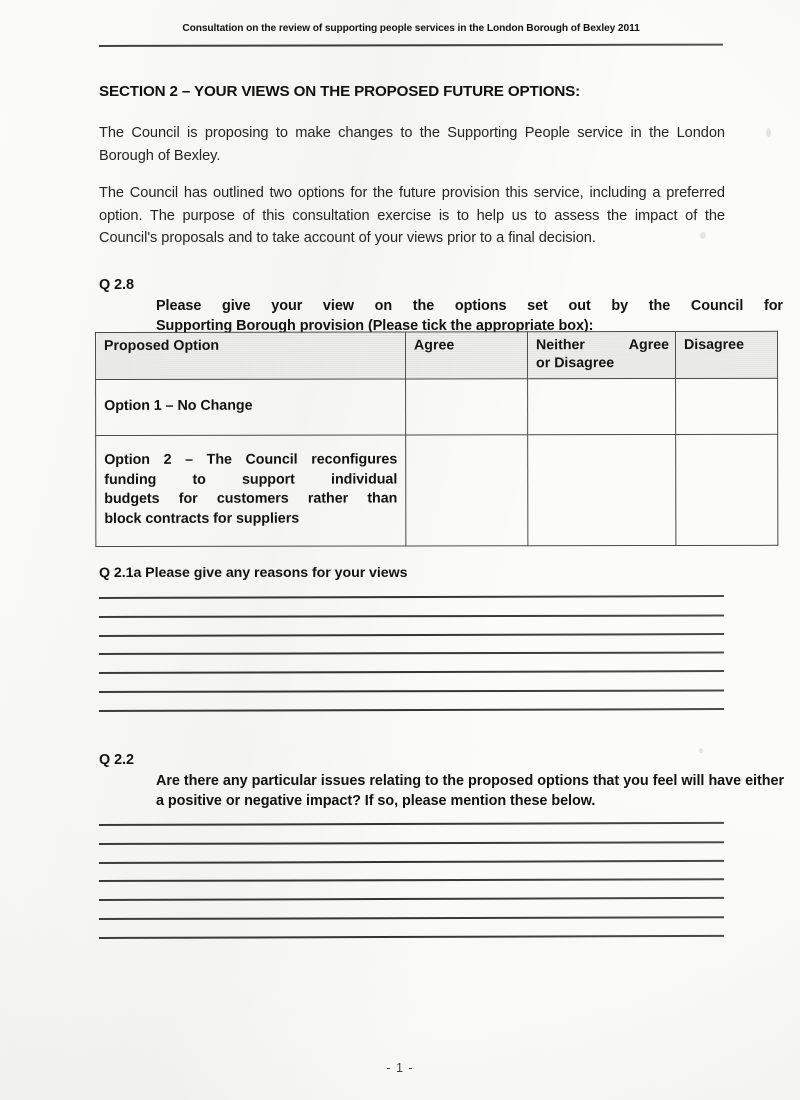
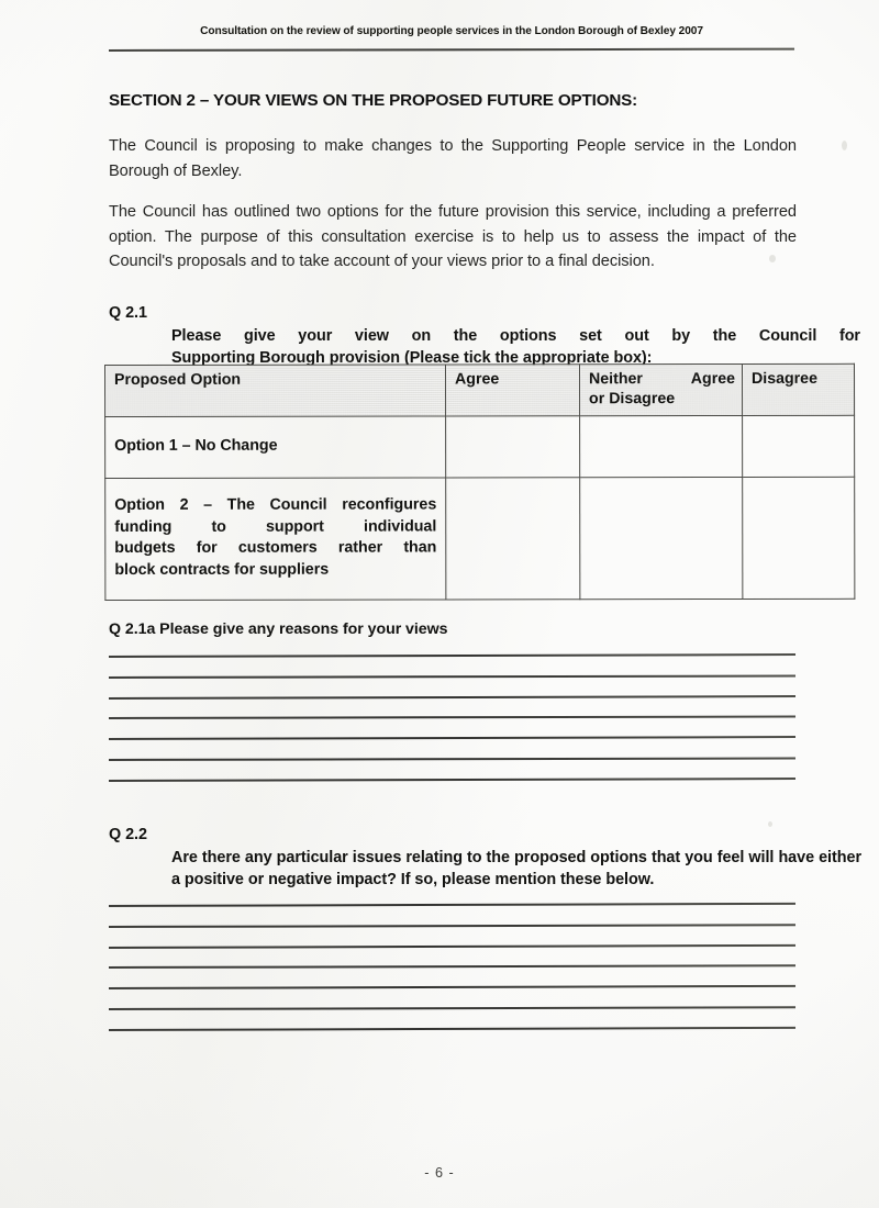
- Consultation on the review of supporting people services in the London Borough of Bexley 2011
+ Consultation on the review of supporting people services in the London Borough of Bexley 2007
  SECTION 2 – YOUR VIEWS ON THE PROPOSED FUTURE OPTIONS:
  The Council is proposing to make changes to the Supporting People service in the London Borough of Bexley.
  The Council has outlined two options for the future provision this service, including a preferred option. The purpose of this consultation exercise is to help us to assess the impact of the Council's proposals and to take account of your views prior to a final decision.
- Q 2.8
+ Q 2.1
  Please give your view on the options set out by the Council for
  Supporting Borough provision (Please tick the appropriate box):
  Proposed Option	Agree	Neither Agree or Disagree	Disagree
  Option 1 – No Change
  Option 2 – The Council reconfigures funding to support individual budgets for customers rather than block contracts for suppliers
  Q 2.1a Please give any reasons for your views
  Q 2.2
  Are there any particular issues relating to the proposed options that you feel will have either a positive or negative impact? If so, please mention these below.
- - 1 -
+ - 6 -
